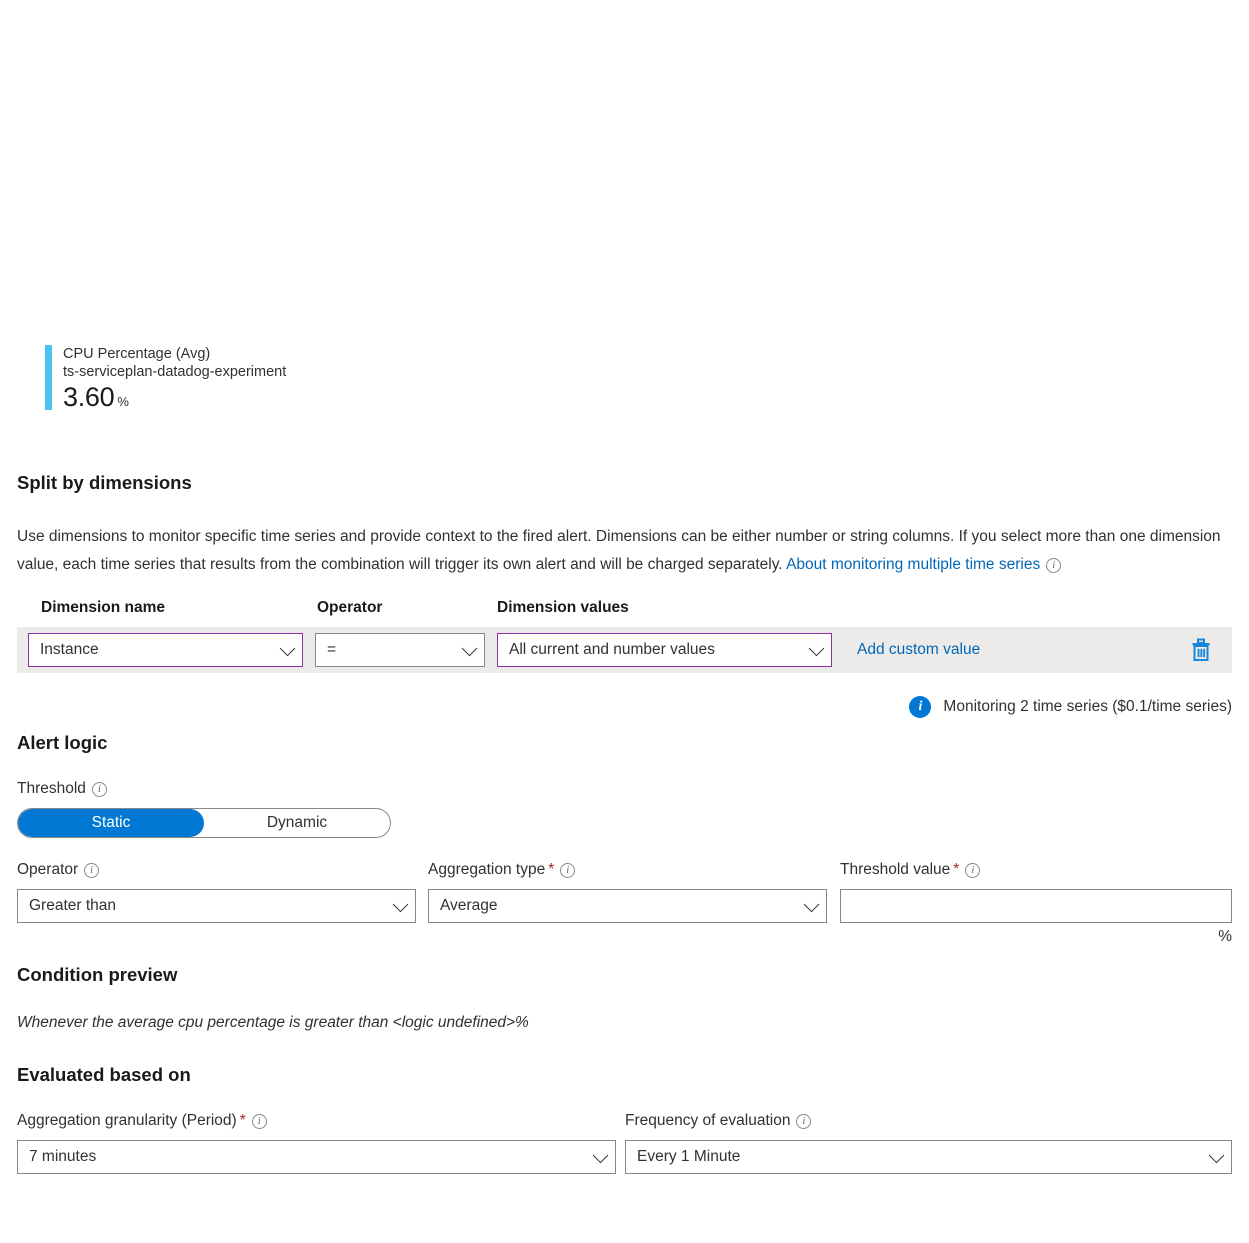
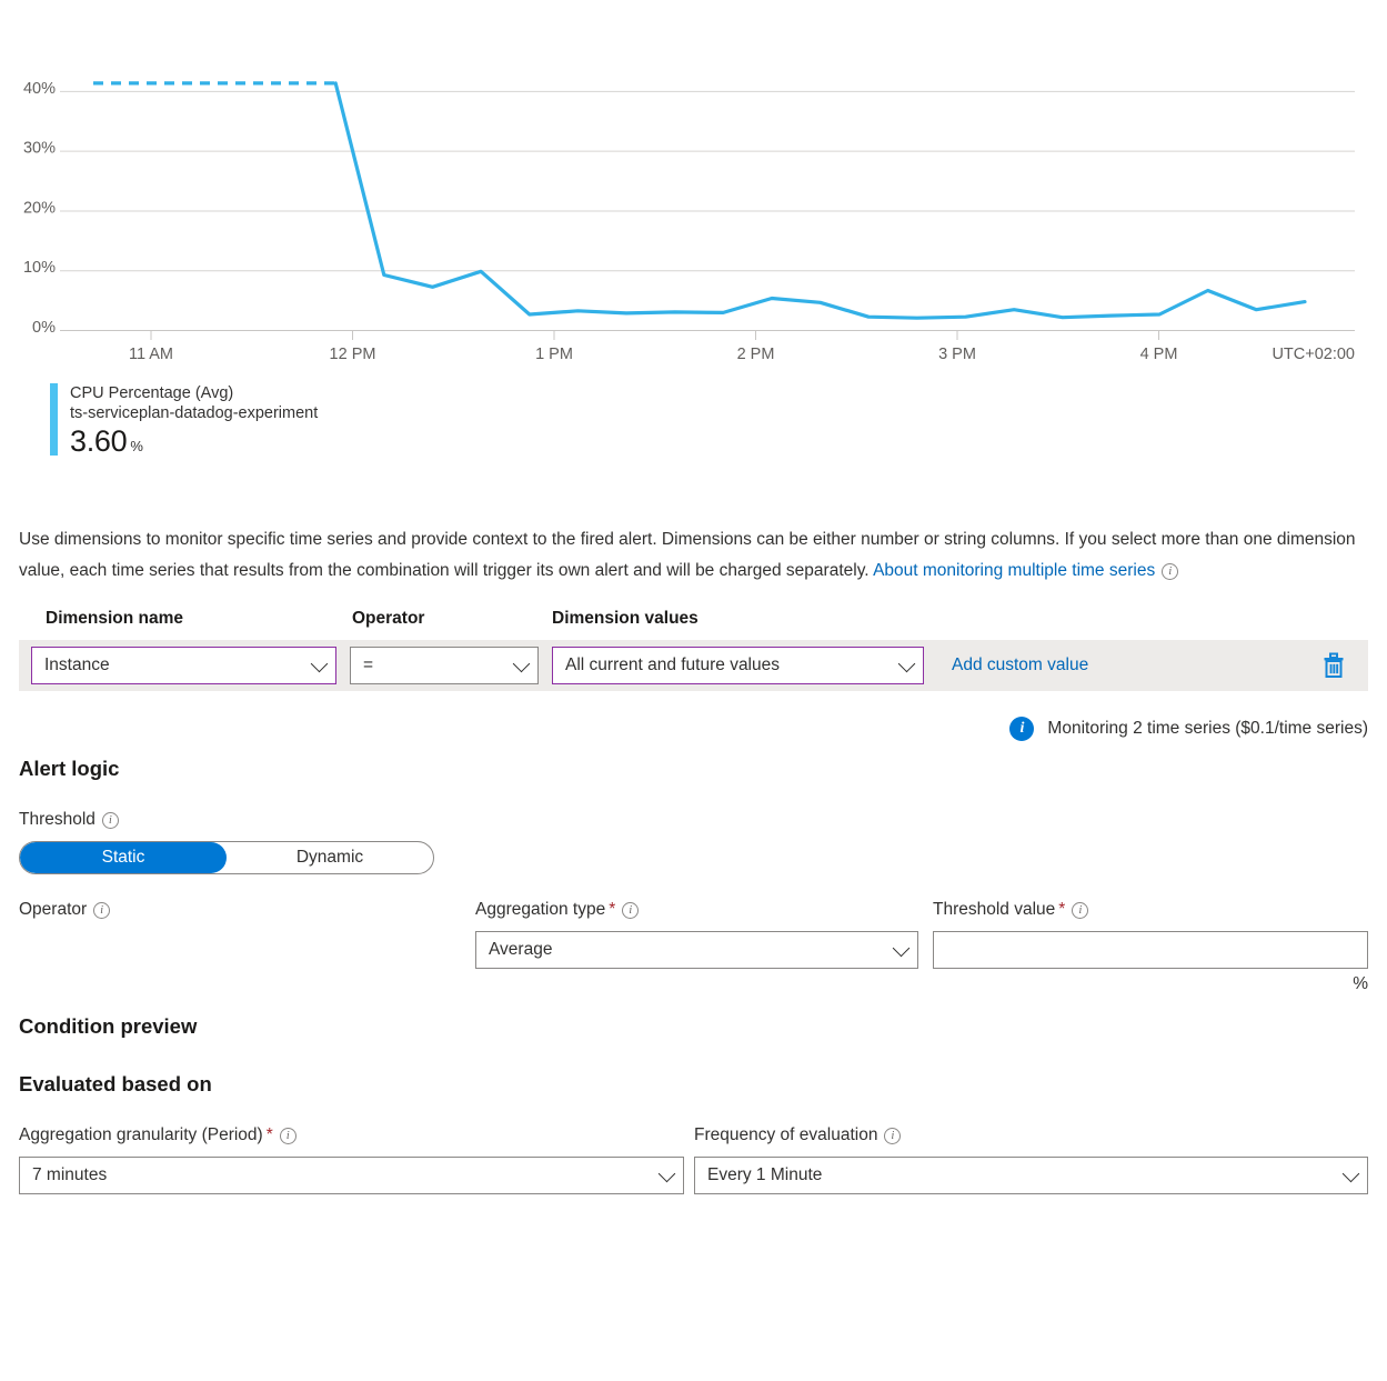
+ 0%
+ 10%
+ 20%
+ 30%
+ 40%
+ 11 AM
+ 12 PM
+ 1 PM
+ 2 PM
+ 3 PM
+ 4 PM
+ UTC+02:00
  CPU Percentage (Avg)
  ts-serviceplan-datadog-experiment
  3.60 %
- Split by dimensions
  Use dimensions to monitor specific time series and provide context to the fired alert. Dimensions can be either number or string columns. If you select more than one dimension value, each time series that results from the combination will trigger its own alert and will be charged separately. About monitoring multiple time series i
  Dimension name
  Operator
  Dimension values
  Instance
  =
- All current and number values
+ All current and future values
  Add custom value
  i
  Monitoring 2 time series ($0.1/time series)
  Alert logic
  Threshold i
  Static
  Dynamic
  Operator i
- Greater than
  Aggregation type * i
  Average
  Threshold value * i
  %
  Condition preview
- Whenever the average cpu percentage is greater than <logic undefined>%
  Evaluated based on
  Aggregation granularity (Period) * i
  7 minutes
  Frequency of evaluation i
  Every 1 Minute
